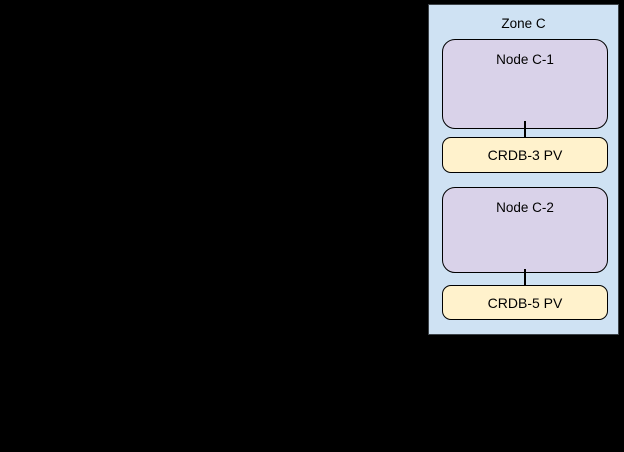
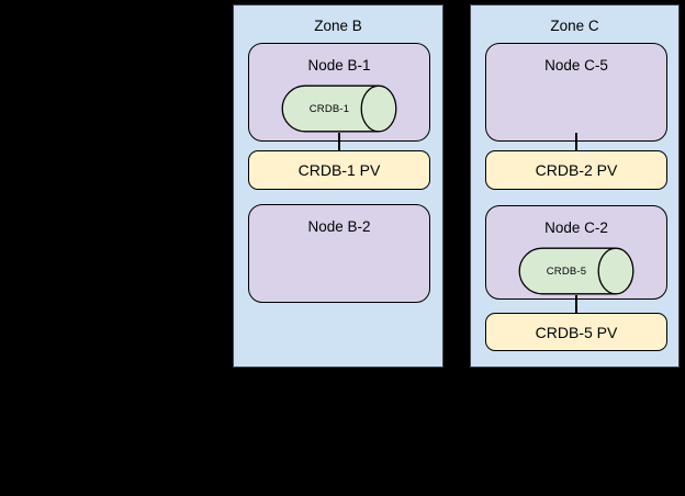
+ Zone B
+ Node B-1
+ CRDB-1
+ CRDB-1 PV
+ Node B-2
  Zone C
- Node C-1
+ Node C-5
- CRDB-3 PV
+ CRDB-2 PV
  Node C-2
+ CRDB-5
  CRDB-5 PV
